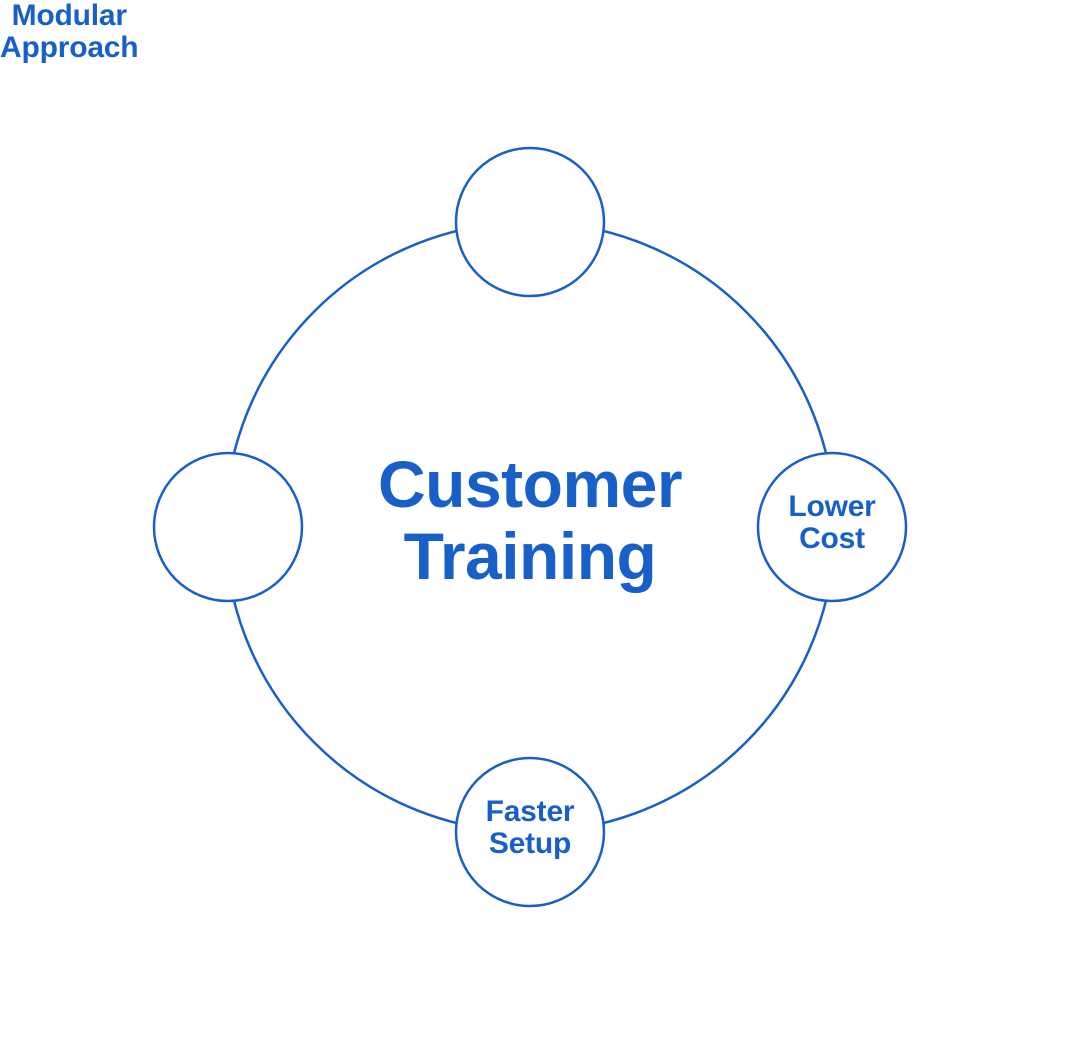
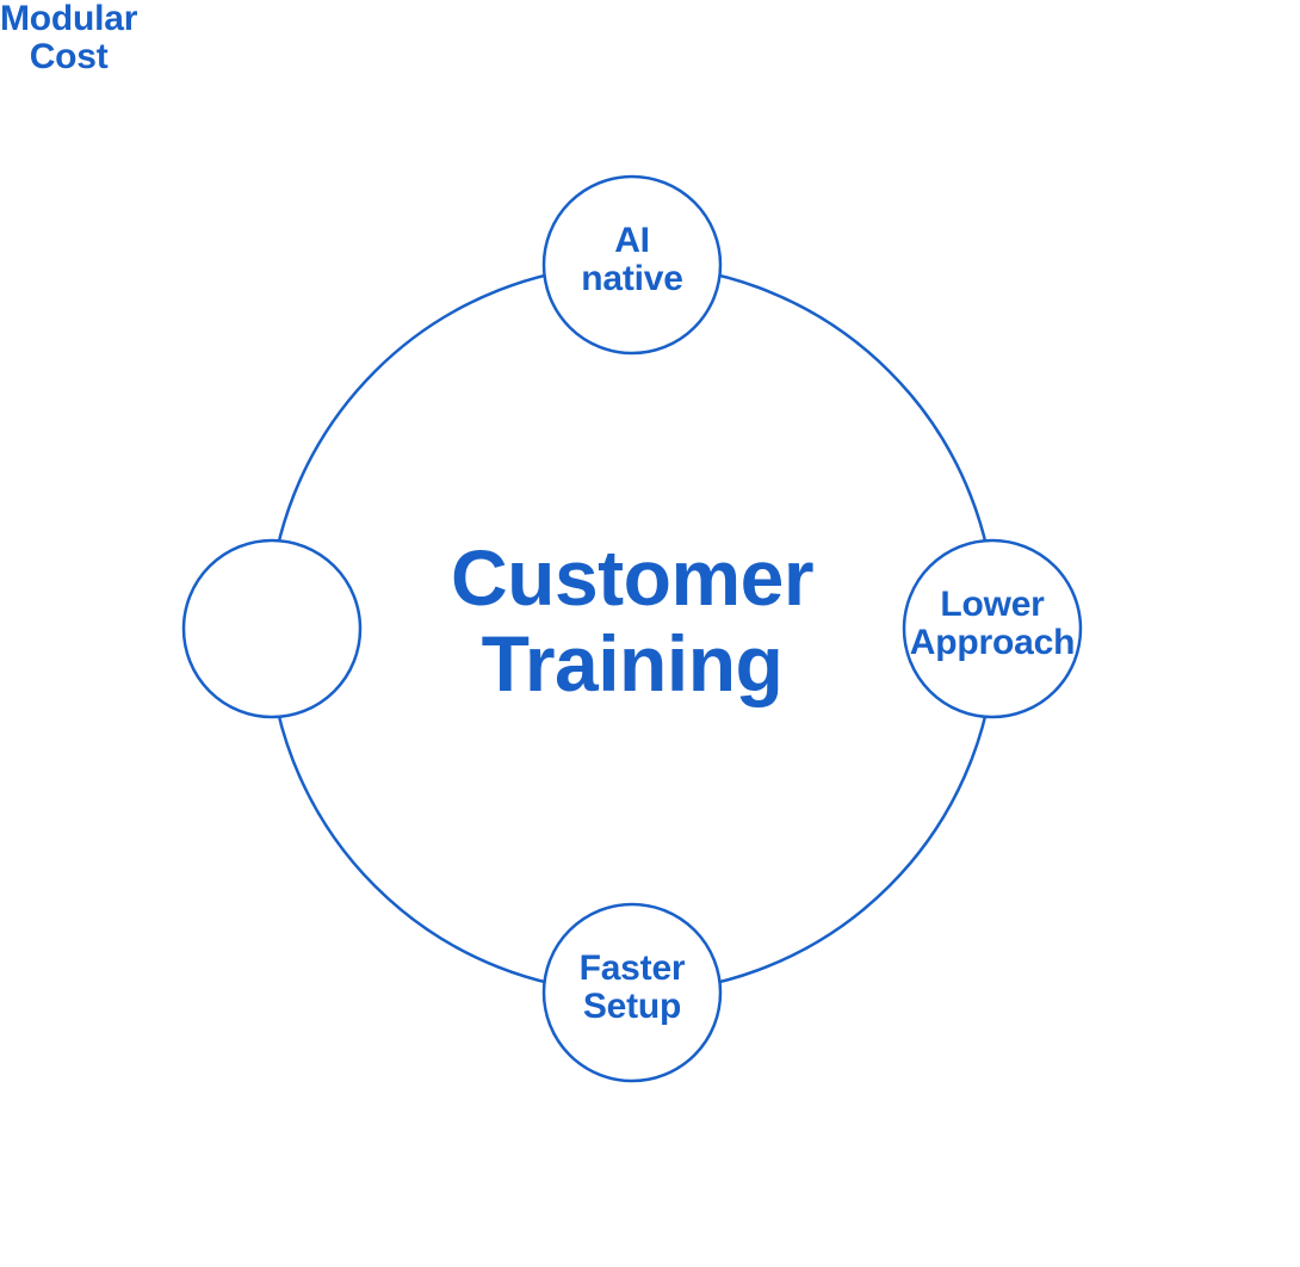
  Customer Training
+ AI native
- Lower Cost
+ Lower Approach
  Faster Setup
- Modular Approach
+ Modular Cost
